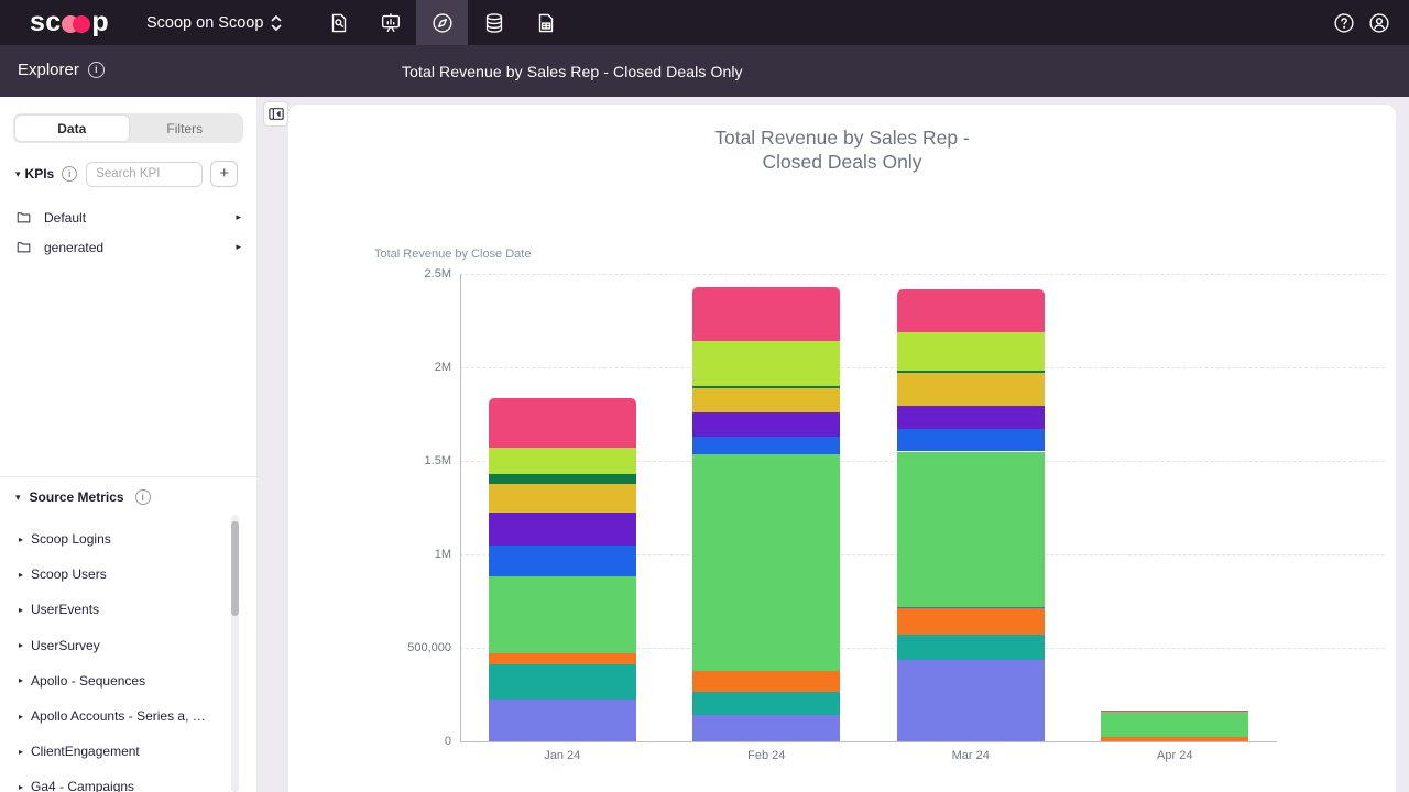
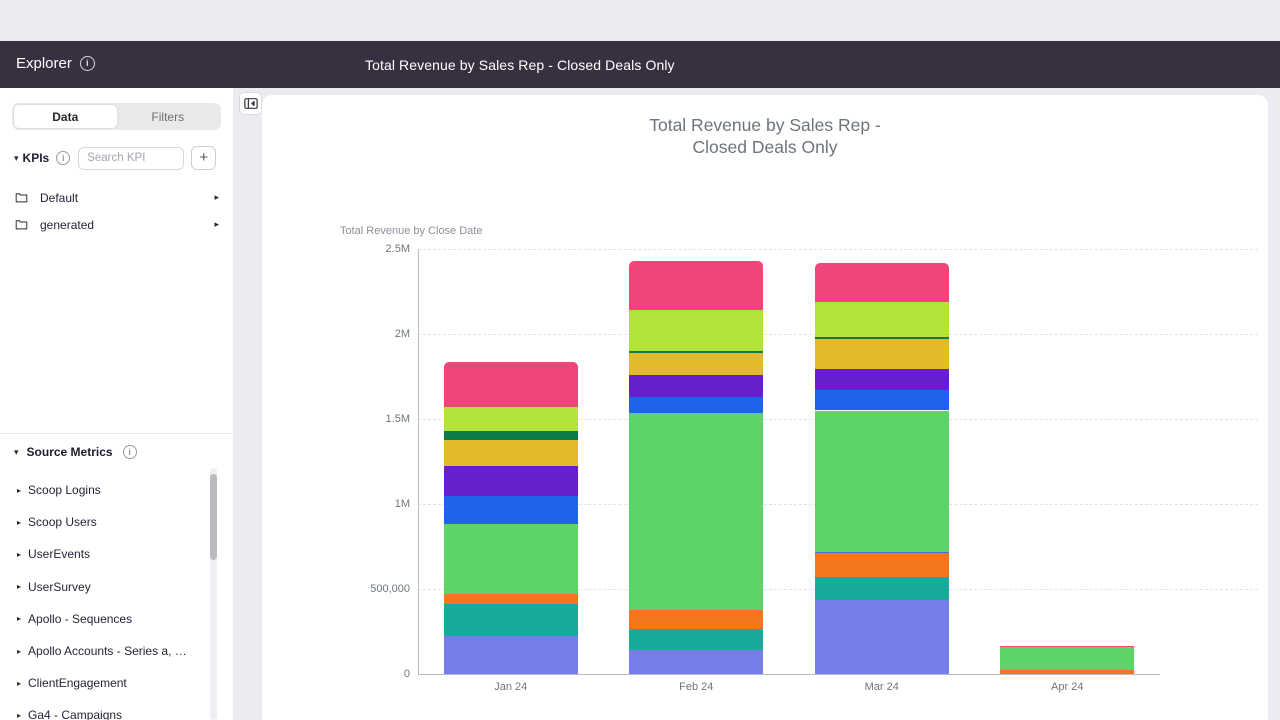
- sc
- p
- Scoop on Scoop
  Explorer
  i
  Total Revenue by Sales Rep - Closed Deals Only
  Data
  Filters
  ▾
  KPIs
  i
  Search KPI
  +
  Default
  ▸
  generated
  ▸
  ▾
  Source Metrics
  i
  ▸
  Scoop Logins
  ▸
  Scoop Users
  ▸
  UserEvents
  ▸
  UserSurvey
  ▸
  Apollo - Sequences
  ▸
  Apollo Accounts - Series a, …
  ▸
  ClientEngagement
  ▸
  Ga4 - Campaigns
  Total Revenue by Sales Rep - Closed Deals Only
  Total Revenue by Close Date
  0
  500,000
  1M
  1.5M
  2M
  2.5M
  Jan 24
  Feb 24
  Mar 24
  Apr 24
